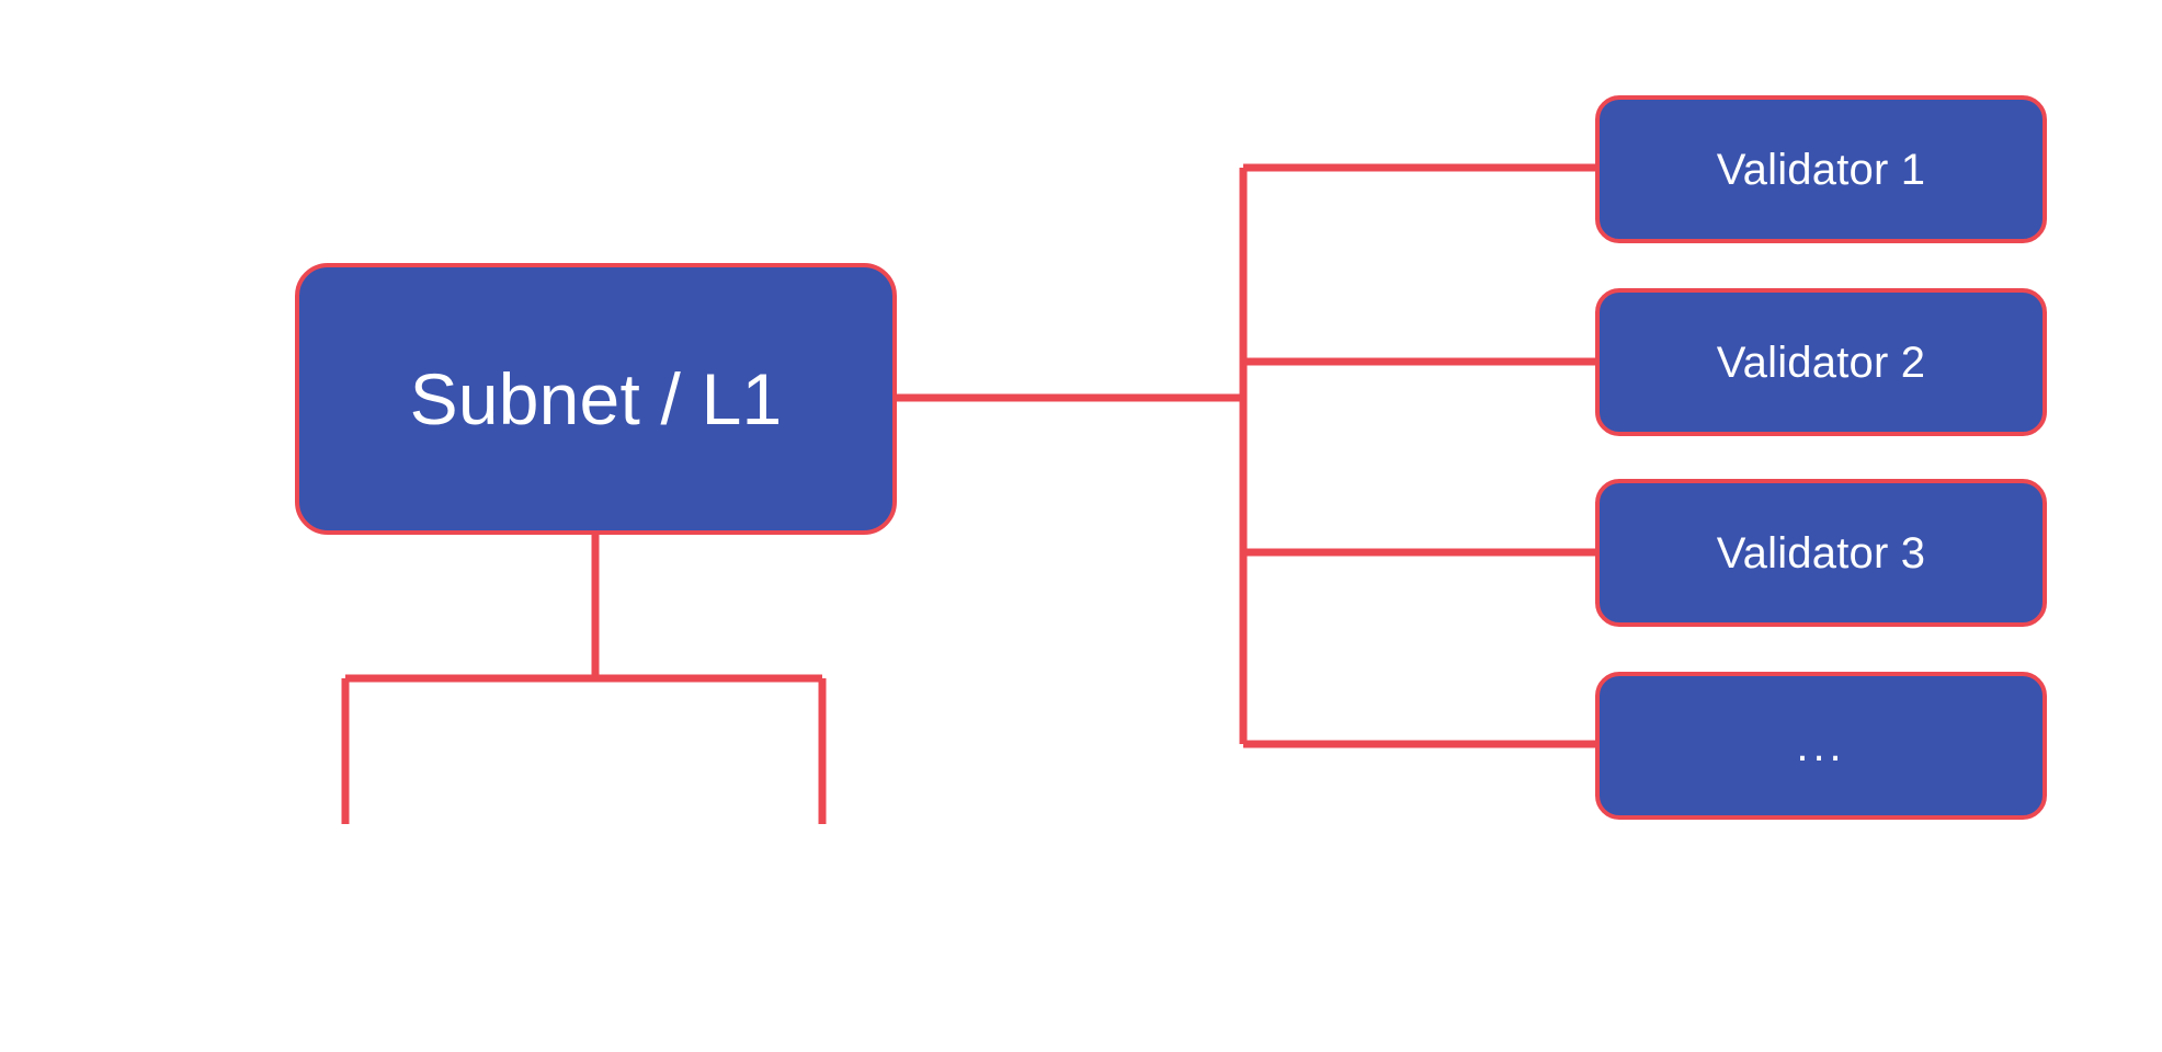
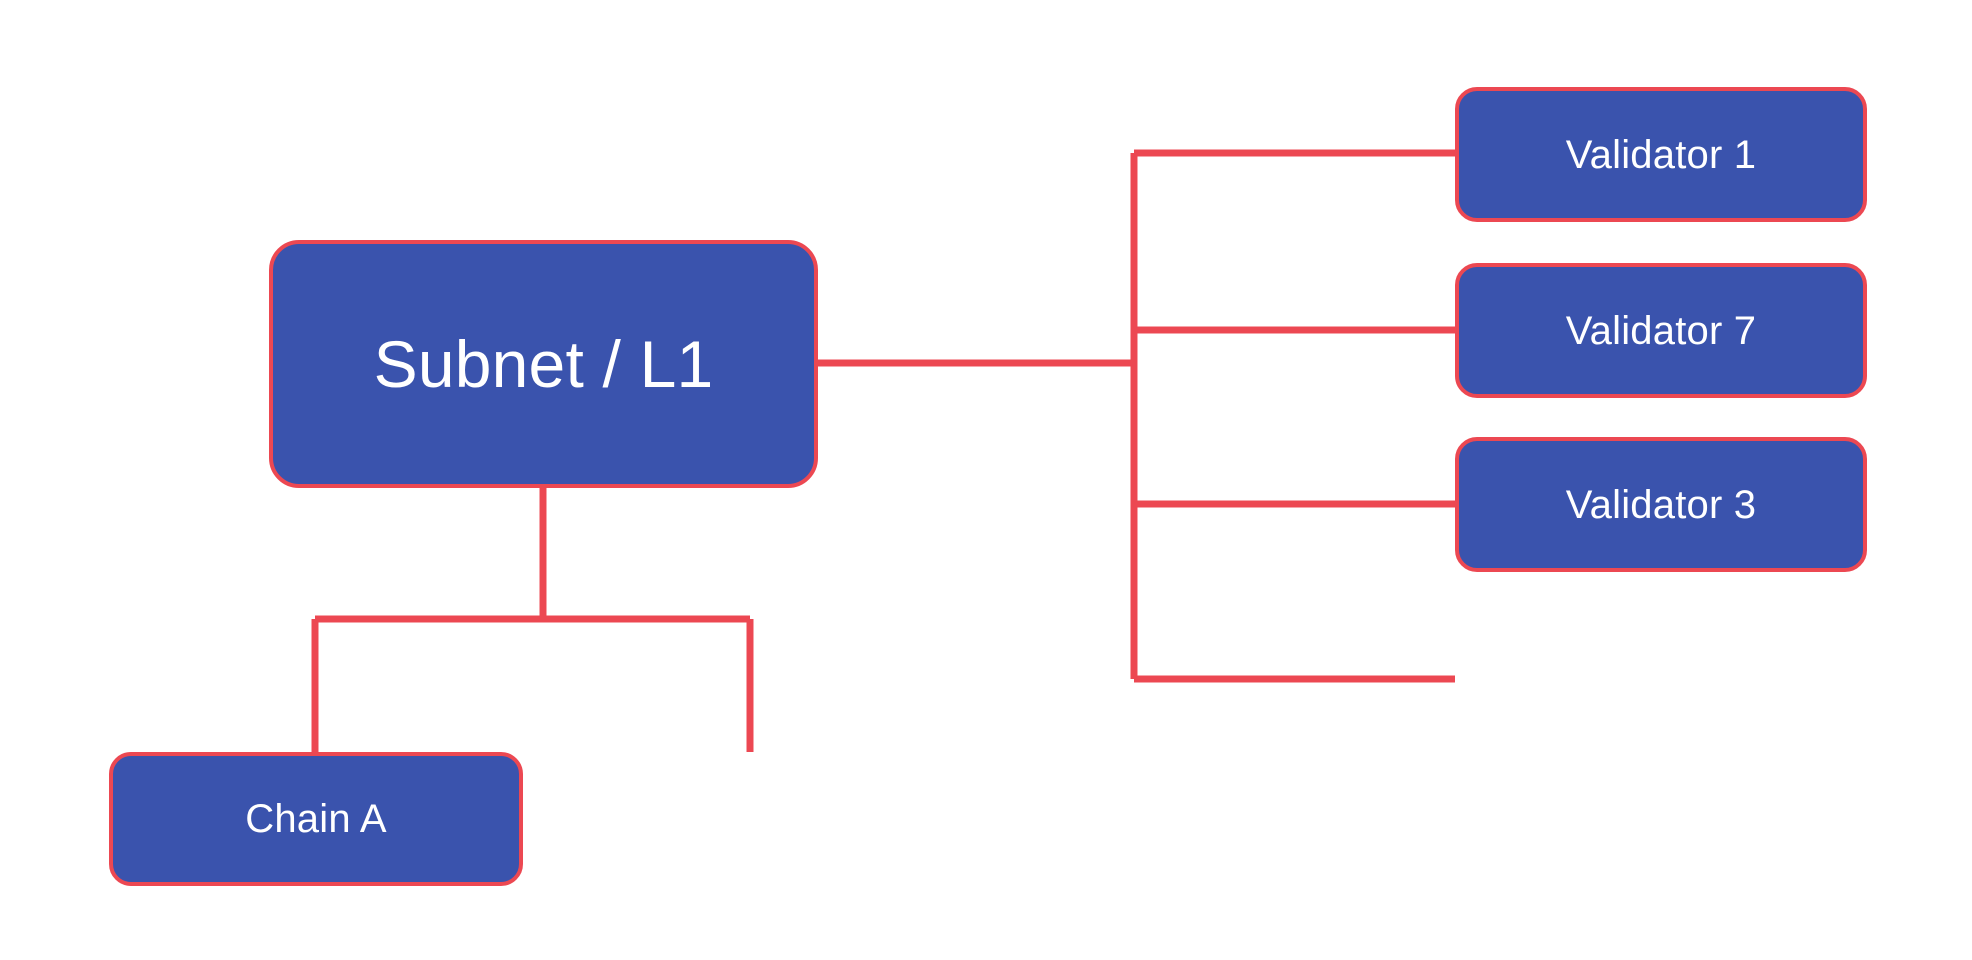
  Subnet / L1
+ Chain A
  Validator 1
- Validator 2
+ Validator 7
  Validator 3
- ...
